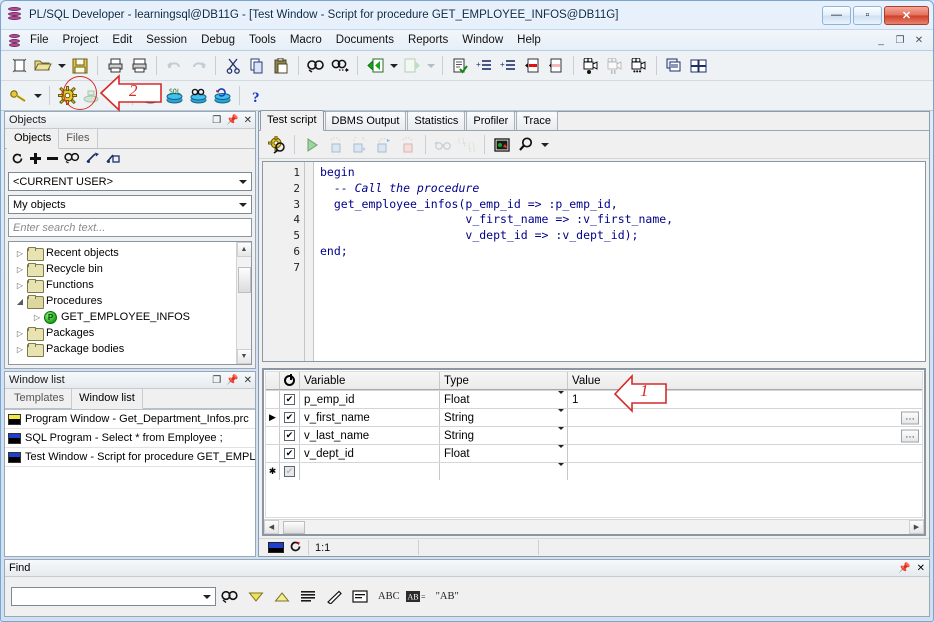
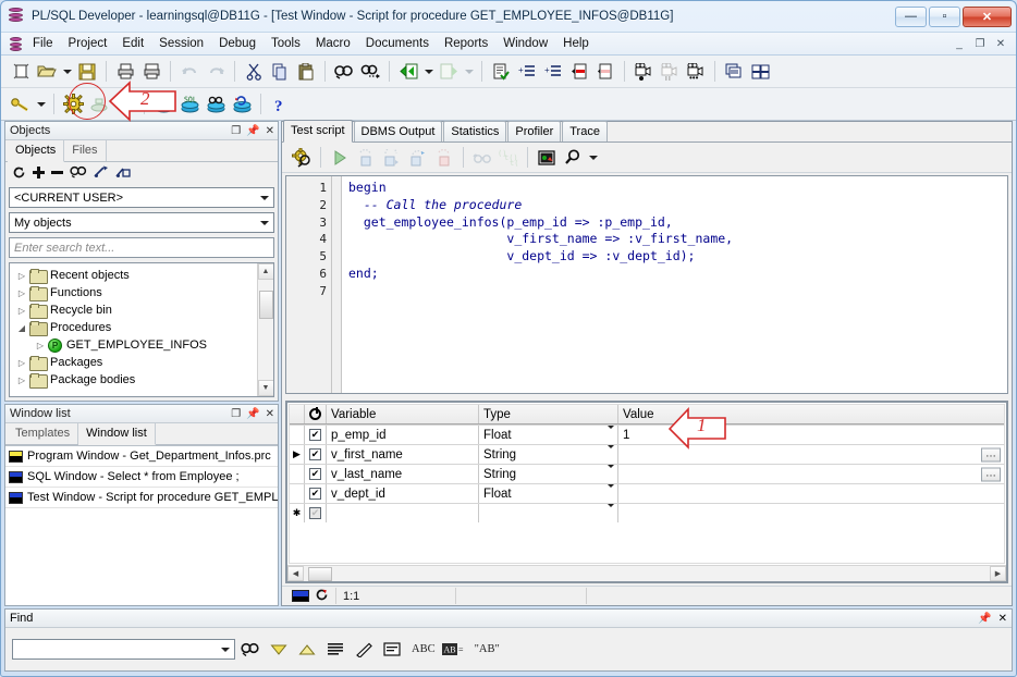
  PL/SQL Developer - learningsql@DB11G - [Test Window - Script for procedure GET_EMPLOYEE_INFOS@DB11G]
  —
  ▫
  ✕
  File
  Project
  Edit
  Session
  Debug
  Tools
  Macro
  Documents
  Reports
  Window
  Help
  _
  ❐
  ✕
  +
  +
  •••
  SQL
  ?
  2
  Objects
  ❐
  📌
  ✕
  Objects
  Files
  <CURRENT USER>
  My objects
  Enter search text...
  ▷
  Recent objects
  ▷
- Recycle bin
+ Functions
  ▷
- Functions
+ Recycle bin
  ◢
  Procedures
  ▷
  P
  GET_EMPLOYEE_INFOS
  ▷
  Packages
  ▷
  Package bodies
  Window list
  ❐
  📌
  ✕
  Templates
  Window list
  Program Window - Get_Department_Infos.prc
- SQL Program - Select * from Employee ;
+ SQL Window - Select * from Employee ;
  Test Window - Script for procedure GET_EMPL
  Test script
  DBMS Output
  Statistics
  Profiler
  Trace
  ()
  t()
  1
  2
  3
  4
  5
  6
  7
  begin
  -- Call the procedure
  get_employee_infos(p_emp_id => :p_emp_id,
  v_first_name => :v_first_name,
  v_dept_id => :v_dept_id);
  end;
  Variable
  Type
  Value
  p_emp_id
  Float
  1
  ▶
  v_first_name
  String
  …
  v_last_name
  String
  …
  v_dept_id
  Float
  ✱
  1
  1:1
  Find
  📌
  ✕
  ABC
  AB
  =
  "AB"
